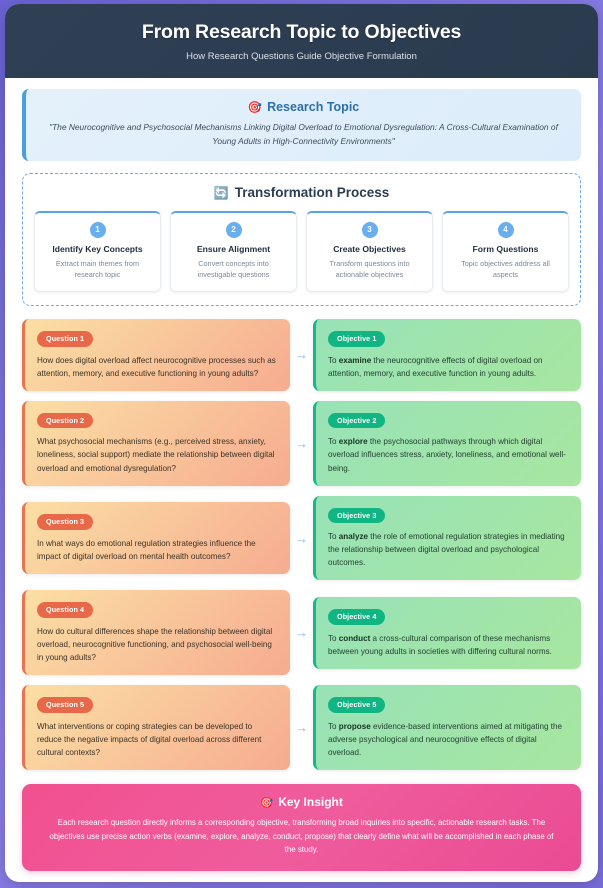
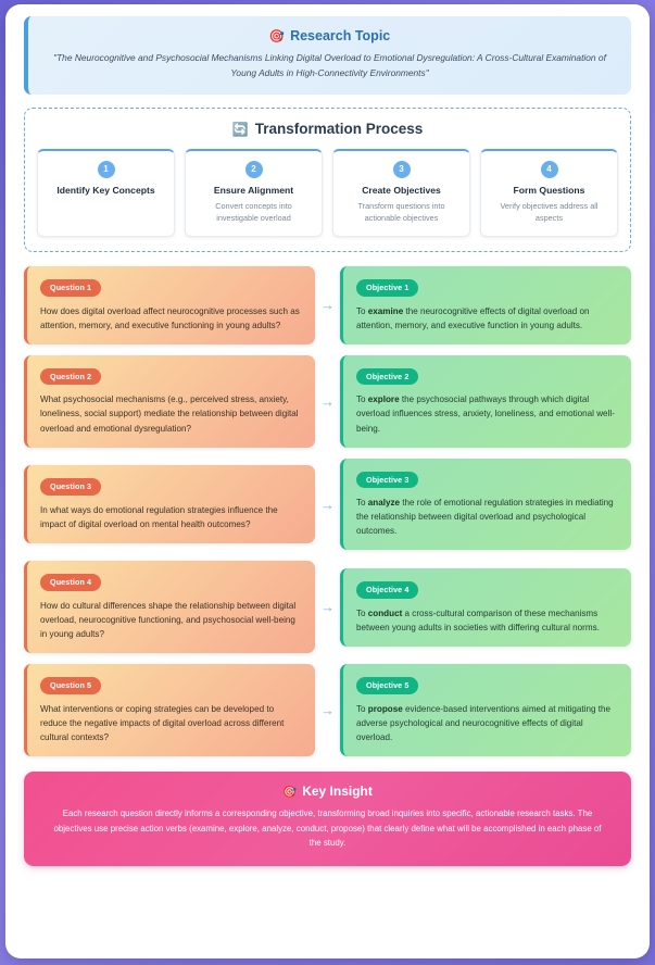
- From Research Topic to Objectives
- How Research Questions Guide Objective Formulation
  🎯
  Research Topic
  "The Neurocognitive and Psychosocial Mechanisms Linking Digital Overload to Emotional Dysregulation: A Cross-Cultural Examination of Young Adults in High-Connectivity Environments"
  🔄
  Transformation Process
  1
  Identify Key Concepts
- Extract main themes from research topic
  2
  Ensure Alignment
- Convert concepts into investigable questions
+ Convert concepts into investigable overload
  3
  Create Objectives
  Transform questions into actionable objectives
  4
  Form Questions
- Topic objectives address all aspects
+ Verify objectives address all aspects
  Question 1
  How does digital overload affect neurocognitive processes such as attention, memory, and executive functioning in young adults?
  →
  Objective 1
  To examine the neurocognitive effects of digital overload on attention, memory, and executive function in young adults.
  Question 2
  What psychosocial mechanisms (e.g., perceived stress, anxiety, loneliness, social support) mediate the relationship between digital overload and emotional dysregulation?
  →
  Objective 2
  To explore the psychosocial pathways through which digital overload influences stress, anxiety, loneliness, and emotional well-being.
  Question 3
  In what ways do emotional regulation strategies influence the impact of digital overload on mental health outcomes?
  →
  Objective 3
  To analyze the role of emotional regulation strategies in mediating the relationship between digital overload and psychological outcomes.
  Question 4
  How do cultural differences shape the relationship between digital overload, neurocognitive functioning, and psychosocial well-being in young adults?
  →
  Objective 4
  To conduct a cross-cultural comparison of these mechanisms between young adults in societies with differing cultural norms.
  Question 5
  What interventions or coping strategies can be developed to reduce the negative impacts of digital overload across different cultural contexts?
  →
  Objective 5
  To propose evidence-based interventions aimed at mitigating the adverse psychological and neurocognitive effects of digital overload.
  🎯
  Key Insight
  Each research question directly informs a corresponding objective, transforming broad inquiries into specific, actionable research tasks. The objectives use precise action verbs (examine, explore, analyze, conduct, propose) that clearly define what will be accomplished in each phase of the study.
